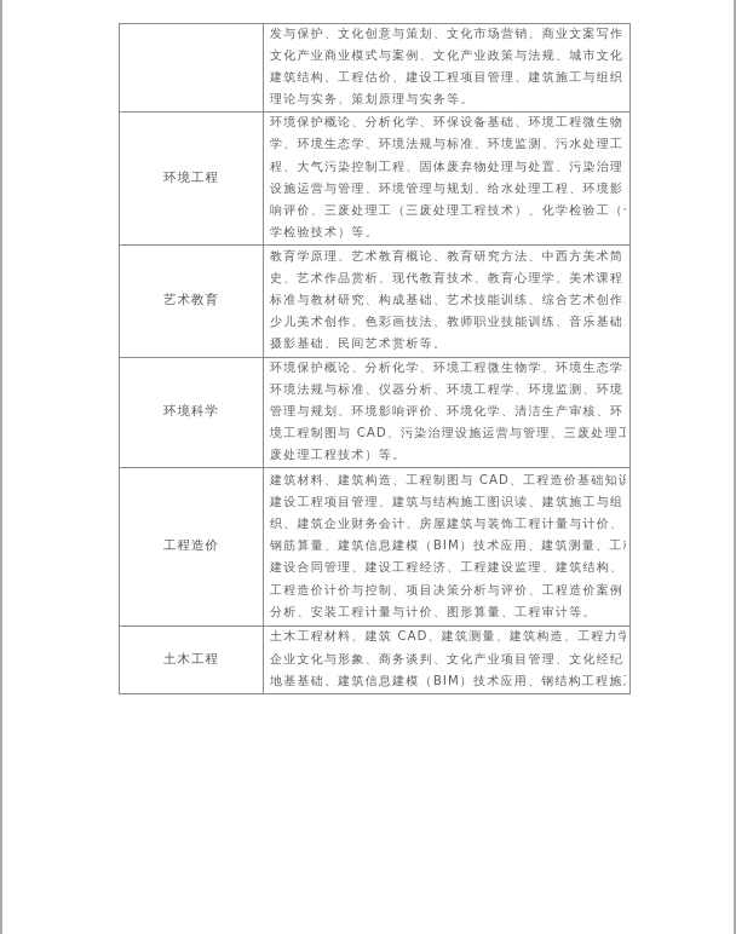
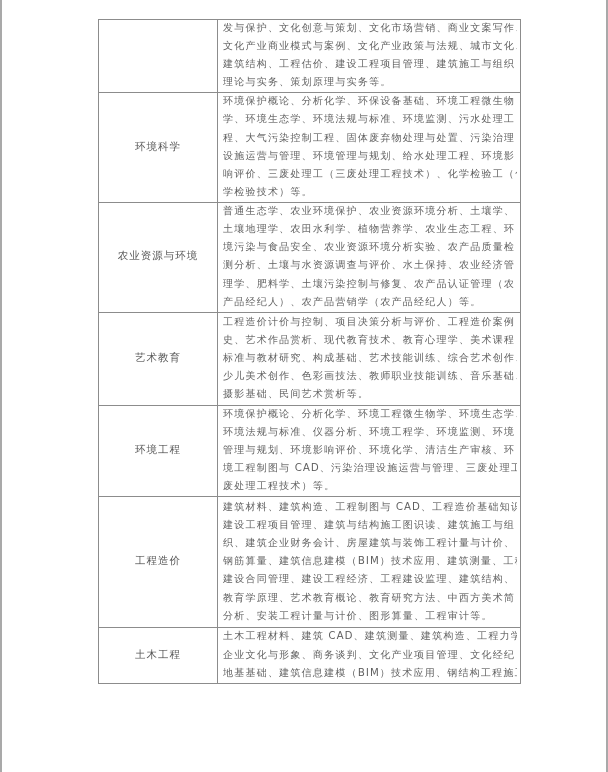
  	发与保护、文化创意与策划、文化市场营销、商业文案写作 文化产业商业模式与案例、文化产业政策与法规、城市文化 建筑结构、工程估价、建设工程项目管理、建筑施工与组织 理论与实务、策划原理与实务等。
- 环境工程	环境保护概论、分析化学、环保设备基础、环境工程微生物 学、环境生态学、环境法规与标准、环境监测、污水处理工 程、大气污染控制工程、固体废弃物处理与处置、污染治理 设施运营与管理、环境管理与规划、给水处理工程、环境影 响评价、三废处理工（三废处理工程技术）、化学检验工（ 学检验技术）等。
+ 环境科学	环境保护概论、分析化学、环保设备基础、环境工程微生物 学、环境生态学、环境法规与标准、环境监测、污水处理工 程、大气污染控制工程、固体废弃物处理与处置、污染治理 设施运营与管理、环境管理与规划、给水处理工程、环境影 响评价、三废处理工（三废处理工程技术）、化学检验工（ 学检验技术）等。
+ 农业资源与环境	普通生态学、农业环境保护、农业资源环境分析、土壤学、 土壤地理学、农田水利学、植物营养学、农业生态工程、环 境污染与食品安全、农业资源环境分析实验、农产品质量检 测分析、土壤与水资源调查与评价、水土保持、农业经济管 理学、肥料学、土壤污染控制与修复、农产品认证管理（农 产品经纪人）、农产品营销学（农产品经纪人）等。
- 艺术教育	教育学原理、艺术教育概论、教育研究方法、中西方美术简 史、艺术作品赏析、现代教育技术、教育心理学、美术课程 标准与教材研究、构成基础、艺术技能训练、综合艺术创作 少儿美术创作、色彩画技法、教师职业技能训练、音乐基础 摄影基础、民间艺术赏析等。
+ 艺术教育	工程造价计价与控制、项目决策分析与评价、工程造价案例 史、艺术作品赏析、现代教育技术、教育心理学、美术课程 标准与教材研究、构成基础、艺术技能训练、综合艺术创作 少儿美术创作、色彩画技法、教师职业技能训练、音乐基础 摄影基础、民间艺术赏析等。
- 环境科学	环境保护概论、分析化学、环境工程微生物学、环境生态学 环境法规与标准、仪器分析、环境工程学、环境监测、环境 管理与规划、环境影响评价、环境化学、清洁生产审核、环 境工程制图与 CAD、污染治理设施运营与管理、三废处理工 废处理工程技术）等。
+ 环境工程	环境保护概论、分析化学、环境工程微生物学、环境生态学 环境法规与标准、仪器分析、环境工程学、环境监测、环境 管理与规划、环境影响评价、环境化学、清洁生产审核、环 境工程制图与 CAD、污染治理设施运营与管理、三废处理工 废处理工程技术）等。
- 工程造价	建筑材料、建筑构造、工程制图与 CAD、工程造价基础知识 建设工程项目管理、建筑与结构施工图识读、建筑施工与组 织、建筑企业财务会计、房屋建筑与装饰工程计量与计价、 钢筋算量、建筑信息建模（BIM）技术应用、建筑测量、工 建设合同管理、建设工程经济、工程建设监理、建筑结构、 工程造价计价与控制、项目决策分析与评价、工程造价案例 分析、安装工程计量与计价、图形算量、工程审计等。
+ 工程造价	建筑材料、建筑构造、工程制图与 CAD、工程造价基础知识 建设工程项目管理、建筑与结构施工图识读、建筑施工与组 织、建筑企业财务会计、房屋建筑与装饰工程计量与计价、 钢筋算量、建筑信息建模（BIM）技术应用、建筑测量、工 建设合同管理、建设工程经济、工程建设监理、建筑结构、 教育学原理、艺术教育概论、教育研究方法、中西方美术简 分析、安装工程计量与计价、图形算量、工程审计等。
  土木工程	土木工程材料、建筑 CAD、建筑测量、建筑构造、工程力学 企业文化与形象、商务谈判、文化产业项目管理、文化经纪 地基基础、建筑信息建模（BIM）技术应用、钢结构工程施
